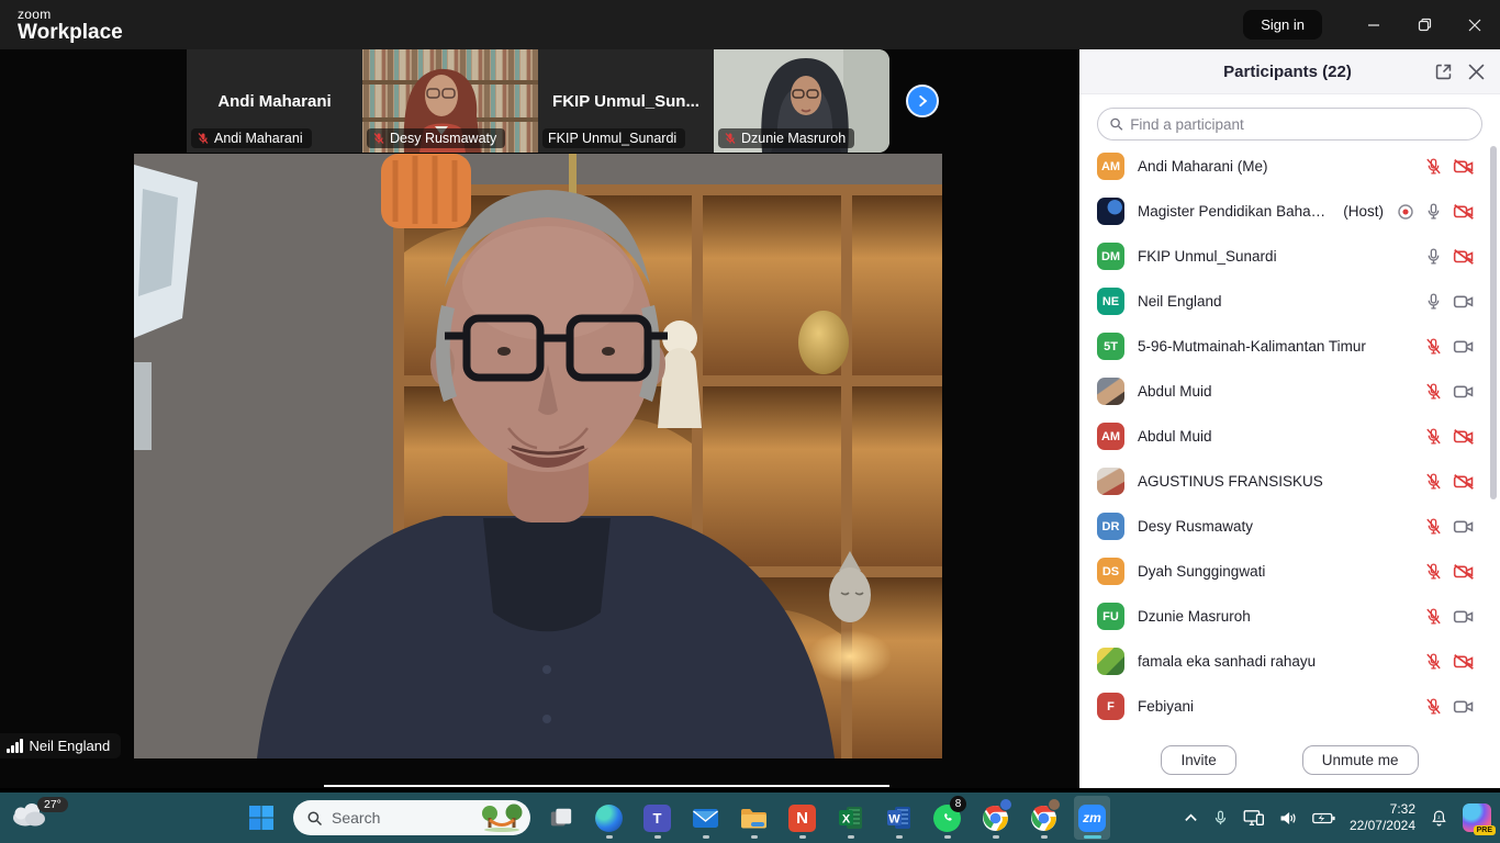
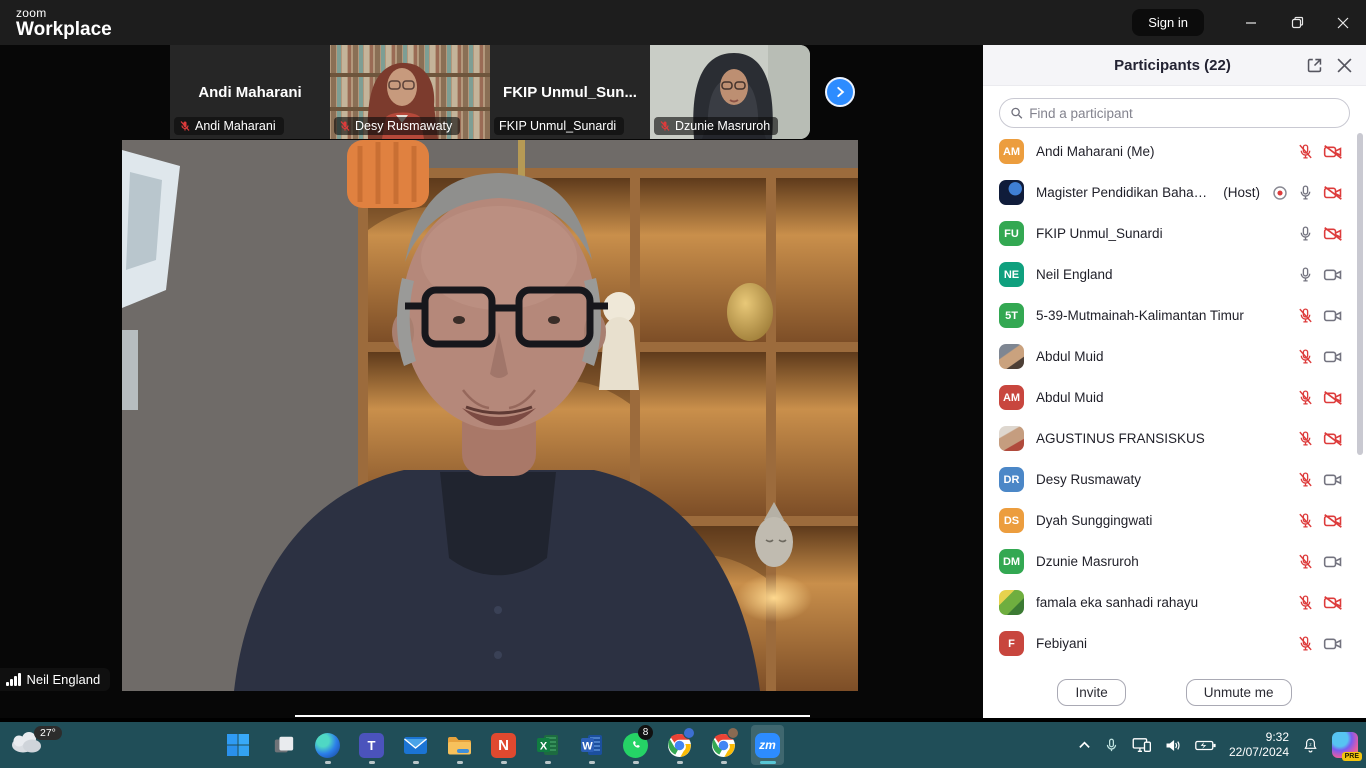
  zoom
  Workplace
  Sign in
  Andi Maharani
  Andi Maharani
  Desy Rusmawaty
  FKIP Unmul_Sun...
  FKIP Unmul_Sunardi
  Dzunie Masruroh
  Neil England
  Participants (22)
  Find a participant
  AM
  Andi Maharani (Me)
  Magister Pendidikan Bahasa
  (Host)
- DM
+ FU
  FKIP Unmul_Sunardi
  NE
  Neil England
  5T
- 5-96-Mutmainah-Kalimantan Timur
+ 5-39-Mutmainah-Kalimantan Timur
  Abdul Muid
  AM
  Abdul Muid
  AGUSTINUS FRANSISKUS
  DR
  Desy Rusmawaty
  DS
  Dyah Sunggingwati
- FU
+ DM
  Dzunie Masruroh
  famala eka sanhadi rahayu
  F
  Febiyani
  Invite
  Unmute me
  27°
- Search
  T
  N
  X
  W
  8
  zm
- 7:32
+ 9:32
  22/07/2024
